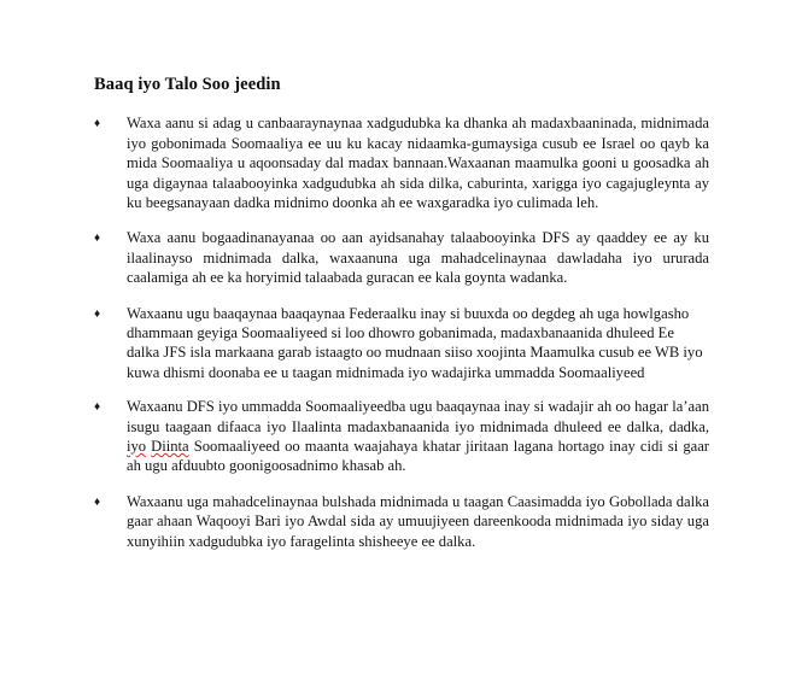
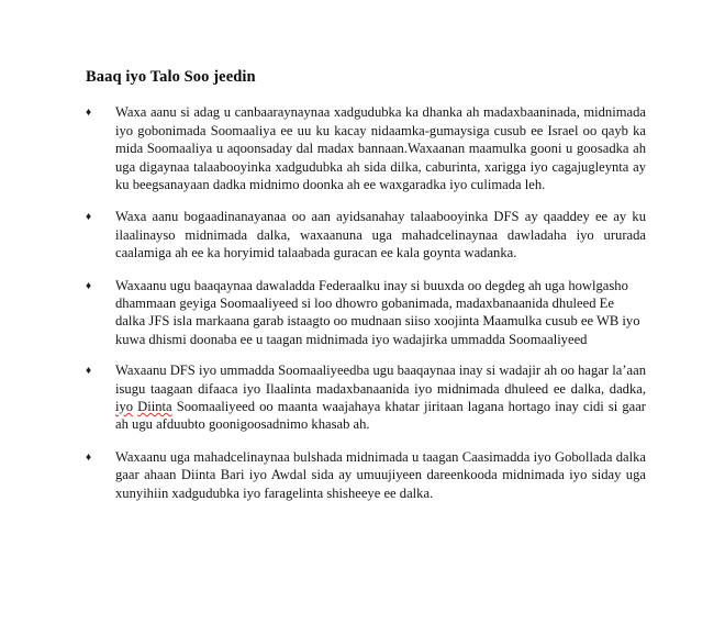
  Baaq iyo Talo Soo jeedin
  ♦
  Waxa aanu si adag u canbaaraynaynaa xadgudubka ka dhanka ah madaxbaaninada, midnimada iyo gobonimada Soomaaliya ee uu ku kacay nidaamka-gumaysiga cusub ee Israel oo qayb ka mida Soomaaliya u aqoonsaday dal madax bannaan.Waxaanan maamulka gooni u goosadka ah uga digaynaa talaabooyinka xadgudubka ah sida dilka, caburinta, xarigga iyo cagajugleynta ay ku beegsanayaan dadka midnimo doonka ah ee waxgaradka iyo culimada leh.
  ♦
  Waxa aanu bogaadinanayanaa oo aan ayidsanahay talaabooyinka DFS ay qaaddey ee ay ku ilaalinayso midnimada dalka, waxaanuna uga mahadcelinaynaa dawladaha iyo ururada caalamiga ah ee ka horyimid talaabada guracan ee kala goynta wadanka.
  ♦
- Waxaanu ugu baaqaynaa baaqaynaa Federaalku inay si buuxda oo degdeg ah uga howlgasho dhammaan geyiga Soomaaliyeed si loo dhowro gobanimada, madaxbanaanida dhuleed Ee dalka JFS isla markaana garab istaagto oo mudnaan siiso xoojinta Maamulka cusub ee WB iyo kuwa dhismi doonaba ee u taagan midnimada iyo wadajirka ummadda Soomaaliyeed
+ Waxaanu ugu baaqaynaa dawaladda Federaalku inay si buuxda oo degdeg ah uga howlgasho dhammaan geyiga Soomaaliyeed si loo dhowro gobanimada, madaxbanaanida dhuleed Ee dalka JFS isla markaana garab istaagto oo mudnaan siiso xoojinta Maamulka cusub ee WB iyo kuwa dhismi doonaba ee u taagan midnimada iyo wadajirka ummadda Soomaaliyeed
  ♦
  Waxaanu DFS iyo ummadda Soomaaliyeedba ugu baaqaynaa inay si wadajir ah oo hagar la’aan isugu taagaan difaaca iyo Ilaalinta madaxbanaanida iyo midnimada dhuleed ee dalka, dadka, iyo Diinta Soomaaliyeed oo maanta waajahaya khatar jiritaan lagana hortago inay cidi si gaar ah ugu afduubto goonigoosadnimo khasab ah.
  ♦
- Waxaanu uga mahadcelinaynaa bulshada midnimada u taagan Caasimadda iyo Gobollada dalka gaar ahaan Waqooyi Bari iyo Awdal sida ay umuujiyeen dareenkooda midnimada iyo siday uga xunyihiin xadgudubka iyo faragelinta shisheeye ee dalka.
+ Waxaanu uga mahadcelinaynaa bulshada midnimada u taagan Caasimadda iyo Gobollada dalka gaar ahaan Diinta Bari iyo Awdal sida ay umuujiyeen dareenkooda midnimada iyo siday uga xunyihiin xadgudubka iyo faragelinta shisheeye ee dalka.
